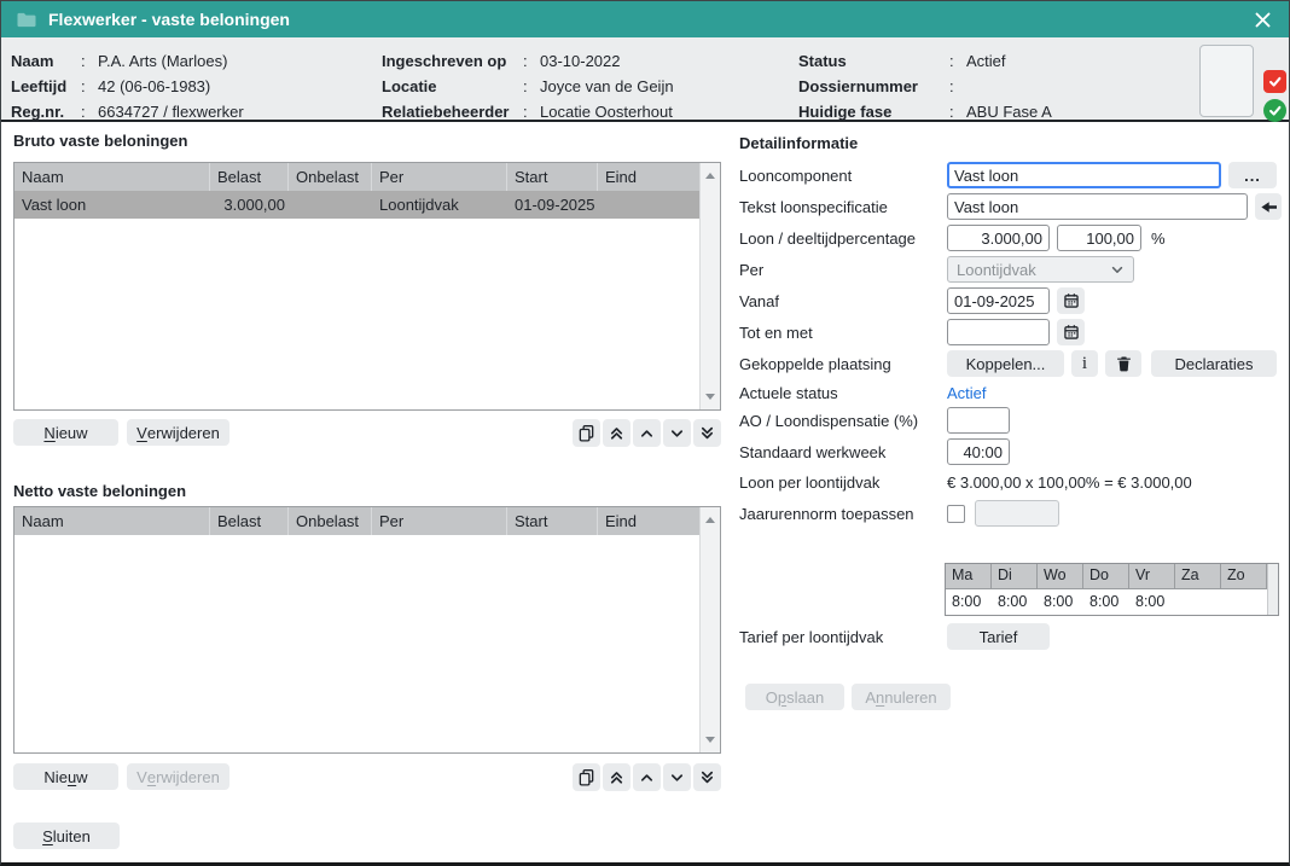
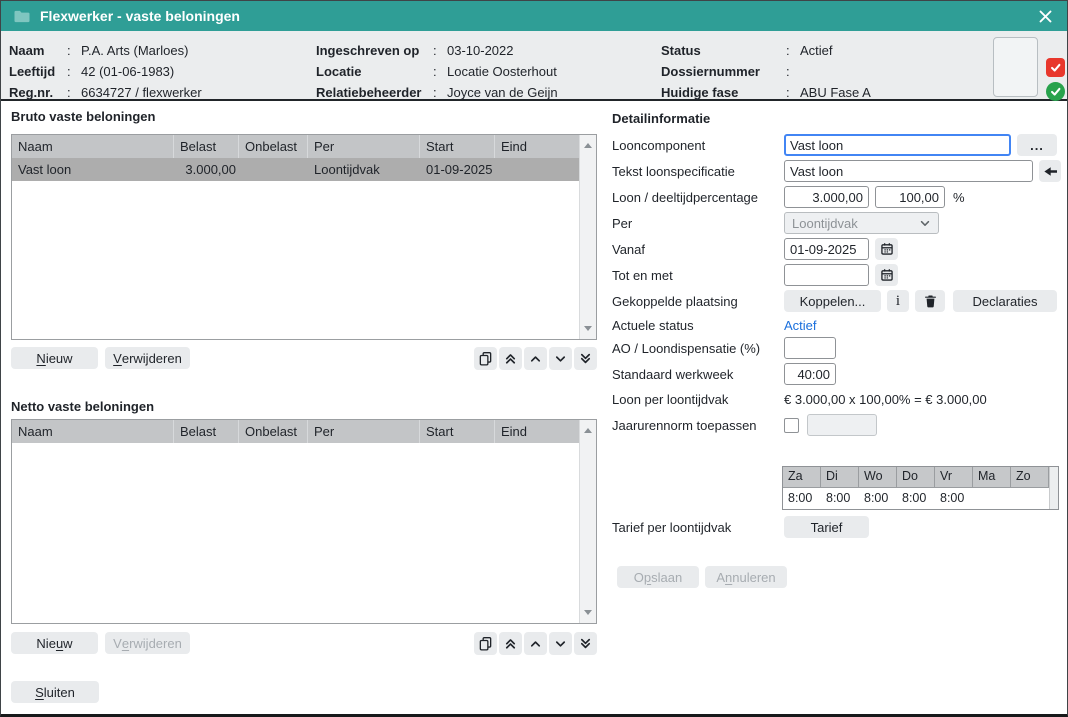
  Flexwerker - vaste beloningen
  Naam
  :
  P.A. Arts (Marloes)
  Leeftijd
  :
- 42 (06-06-1983)
+ 42 (01-06-1983)
  Reg.nr.
  :
  6634727 / flexwerker
  Ingeschreven op
  :
  03-10-2022
  Locatie
  :
- Joyce van de Geijn
+ Locatie Oosterhout
  Relatiebeheerder
  :
- Locatie Oosterhout
+ Joyce van de Geijn
  Status
  :
  Actief
  Dossiernummer
  :
  Huidige fase
  :
  ABU Fase A
  Bruto vaste beloningen
  Naam
  Belast
  Onbelast
  Per
  Start
  Eind
  Vast loon
  3.000,00
  Loontijdvak
  01-09-2025
  N
  ieuw
  V
  erwijderen
  Netto vaste beloningen
  Naam
  Belast
  Onbelast
  Per
  Start
  Eind
  Nie
  u
  w
  V
  e
  rwijderen
  S
  luiten
  Detailinformatie
  Looncomponent
  Vast loon
  ...
  Tekst loonspecificatie
  Vast loon
  Loon / deeltijdpercentage
  3.000,00
  100,00
  %
  Per
  Loontijdvak
  Vanaf
  01-09-2025
  Tot en met
  Gekoppelde plaatsing
  Koppelen...
  i
  Declaraties
  Actuele status
  Actief
  AO / Loondispensatie (%)
  Standaard werkweek
  40:00
  Loon per loontijdvak
  € 3.000,00 x 100,00% = € 3.000,00
  Jaarurennorm toepassen
- Ma
+ Za
  Di
  Wo
  Do
  Vr
- Za
+ Ma
  Zo
  8:00
  8:00
  8:00
  8:00
  8:00
  Tarief per loontijdvak
  Tarief
  O
  p
  slaan
  A
  n
  nuleren
